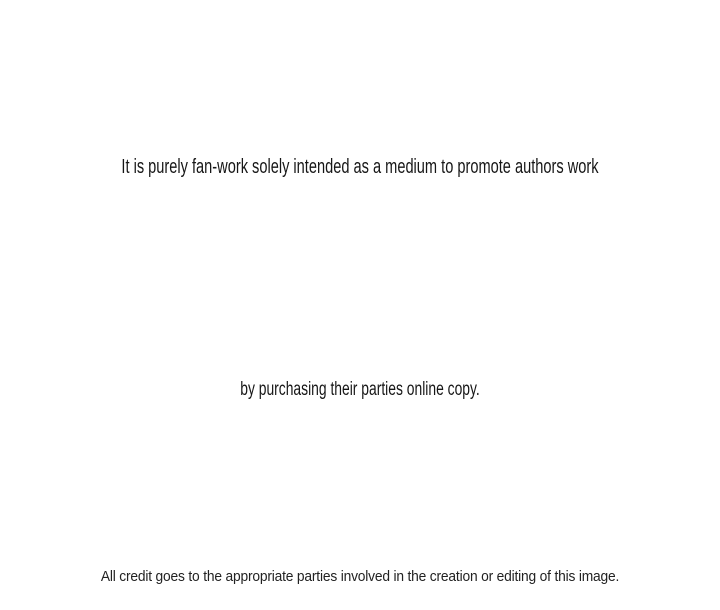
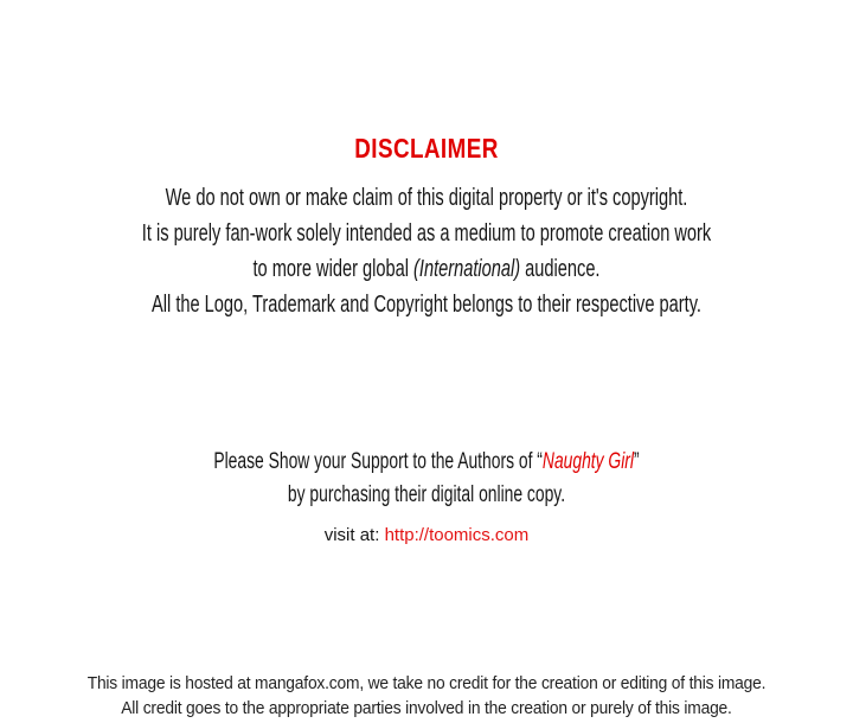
+ DISCLAIMER
+ We do not own or make claim of this digital property or it's copyright.
- It is purely fan-work solely intended as a medium to promote authors work
+ It is purely fan-work solely intended as a medium to promote creation work
+ to more wider global (International) audience.
+ All the Logo, Trademark and Copyright belongs to their respective party.
+ Please Show your Support to the Authors of “Naughty Girl”
- by purchasing their parties online copy.
+ by purchasing their digital online copy.
+ visit at: http://toomics.com
+ This image is hosted at mangafox.com, we take no credit for the creation or editing of this image.
- All credit goes to the appropriate parties involved in the creation or editing of this image.
+ All credit goes to the appropriate parties involved in the creation or purely of this image.
